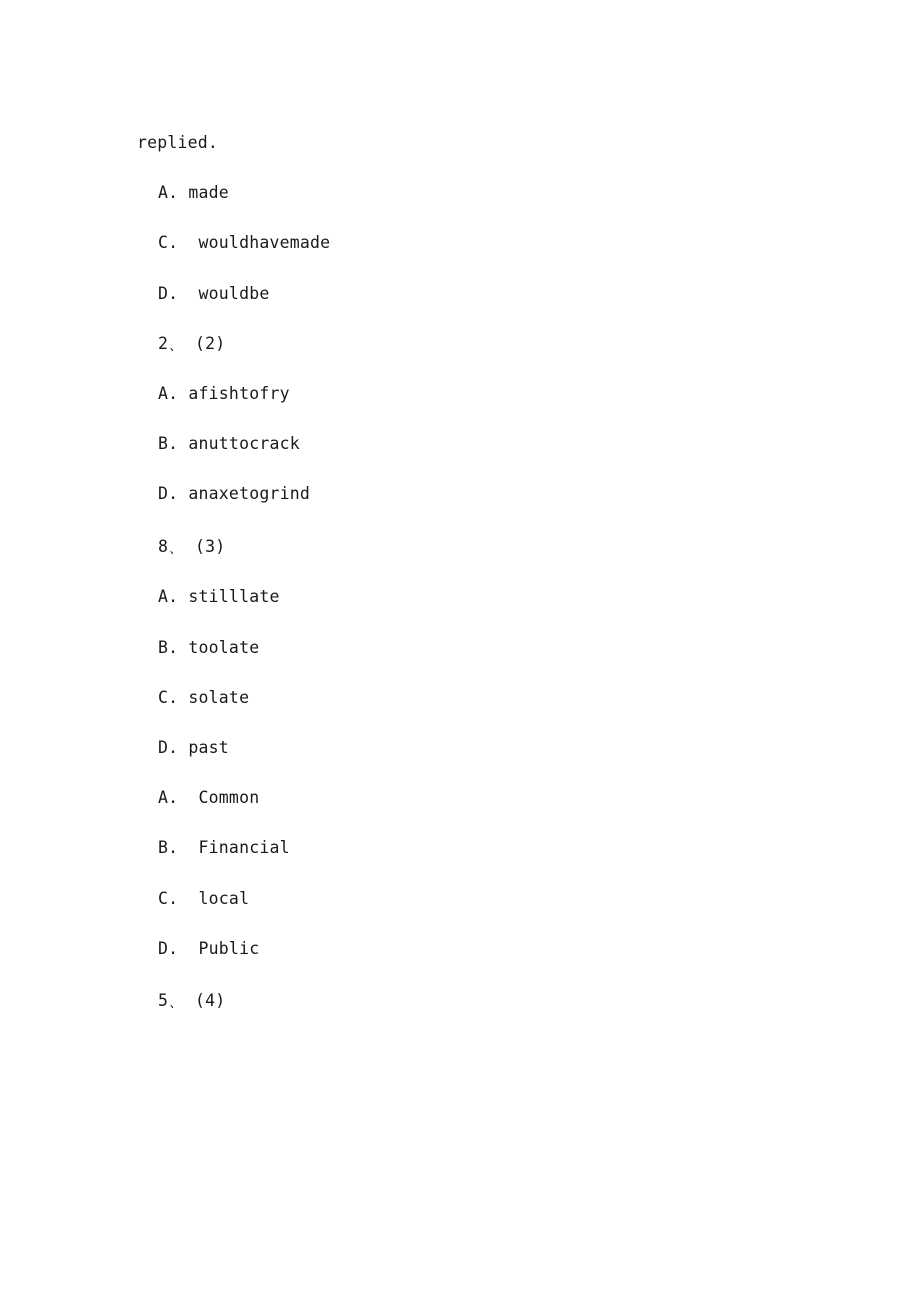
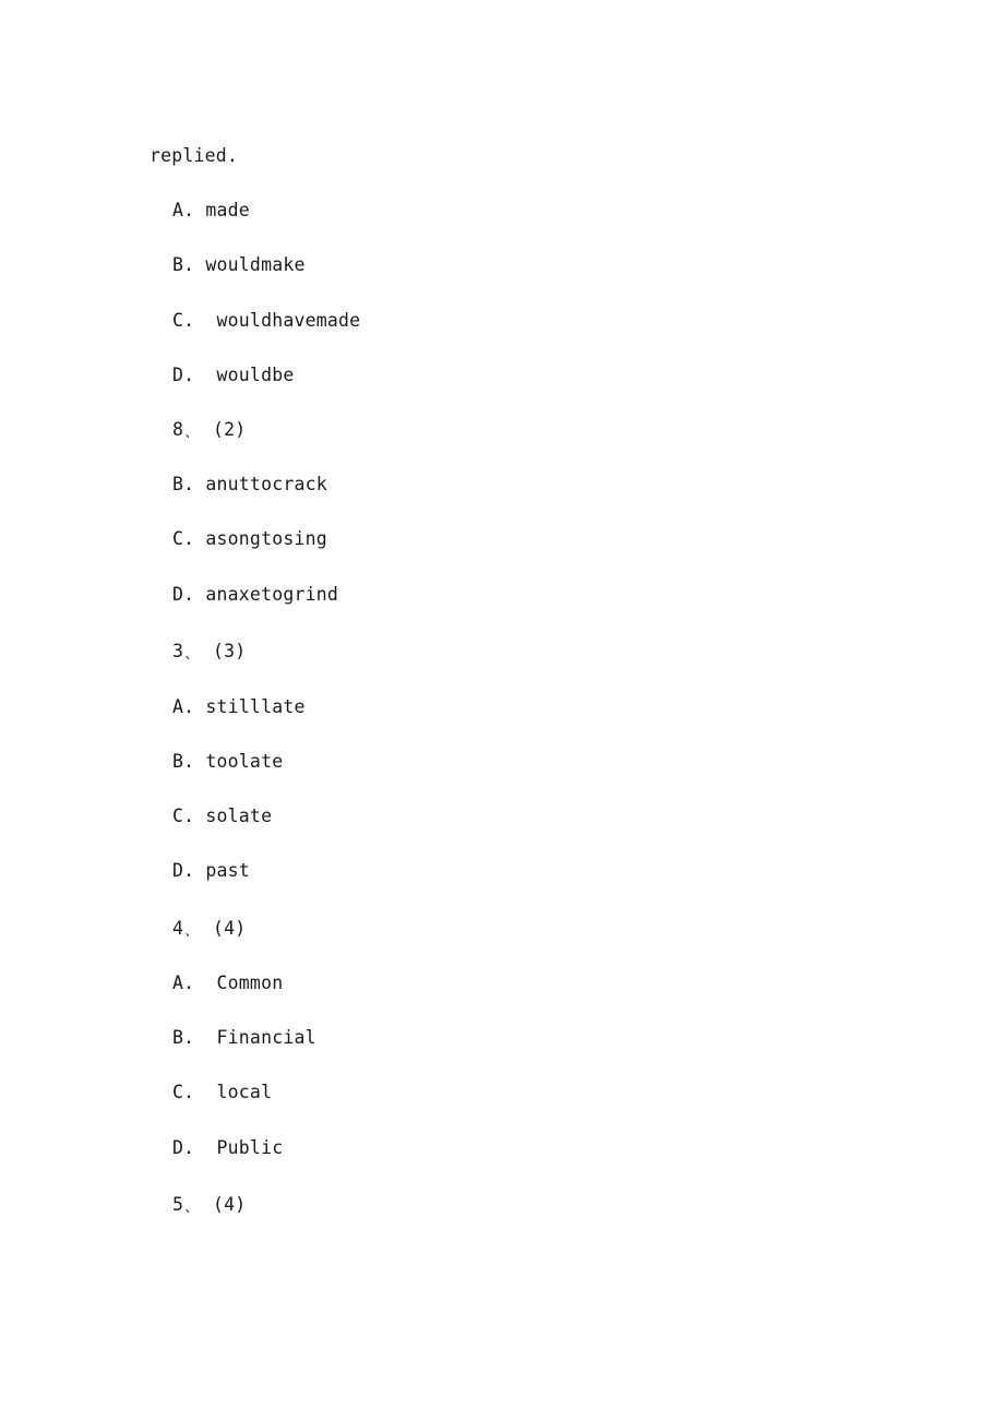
  replied.
  A. made
+ B. wouldmake
  C. wouldhavemade
  D. wouldbe
- 2、 (2)
+ 8、 (2)
- A. afishtofry
  B. anuttocrack
+ C. asongtosing
  D. anaxetogrind
- 8、 (3)
+ 3、 (3)
  A. stilllate
  B. toolate
  C. solate
  D. past
+ 4、 (4)
  A. Common
  B. Financial
  C. local
  D. Public
  5、 (4)
